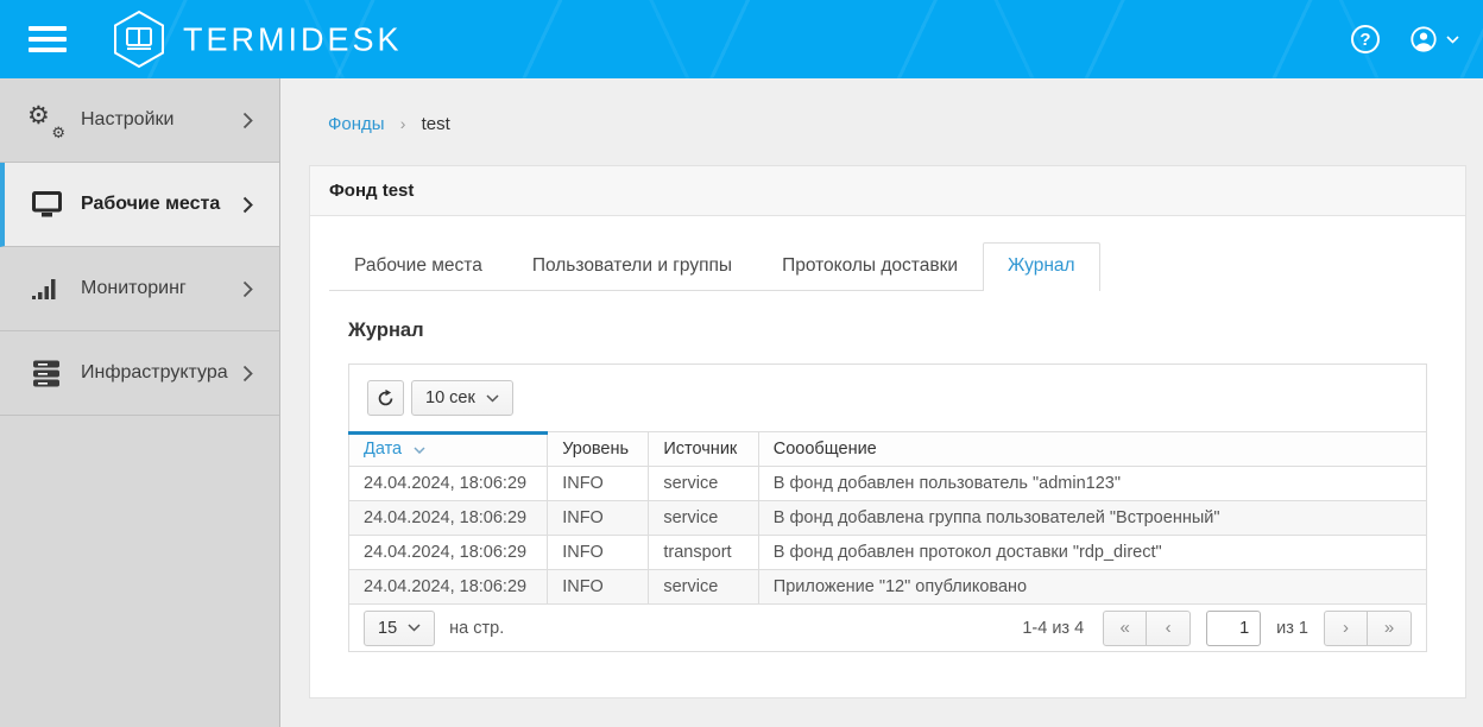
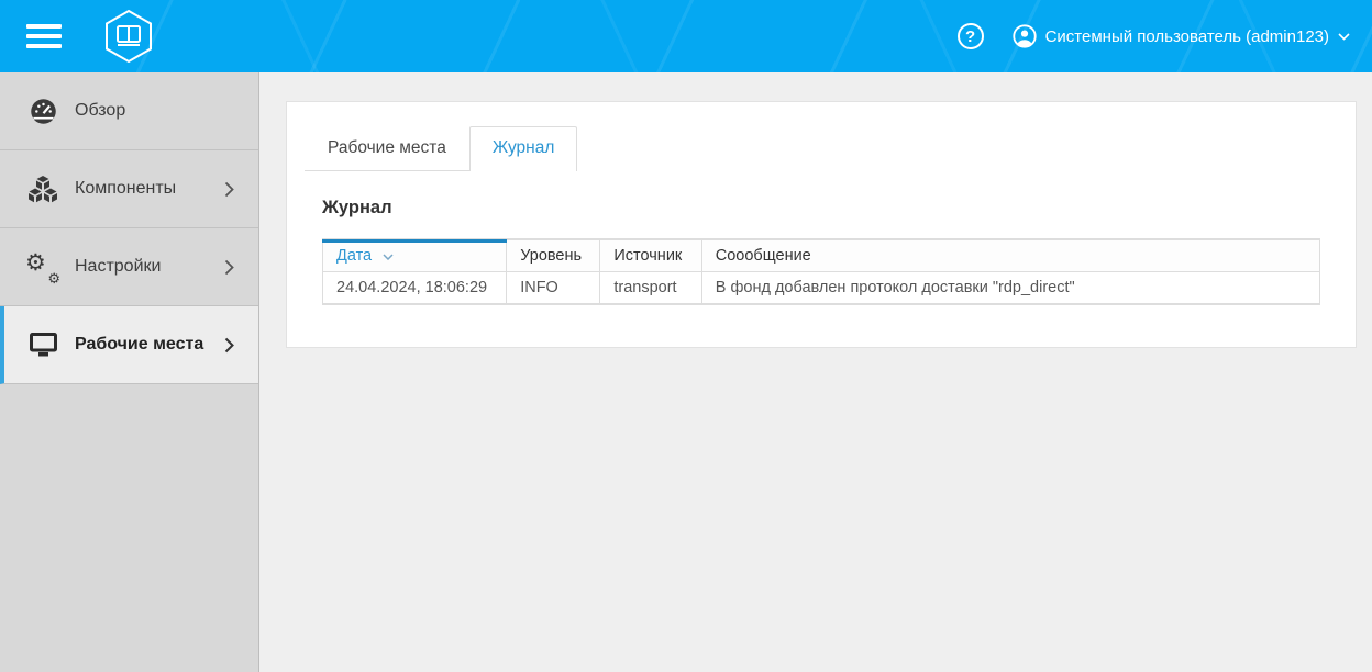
- TERMIDESK
  ?
+ Системный пользователь (admin123)
+ Обзор
+ Компоненты
  ⚙
  ⚙
  Настройки
  Рабочие места
- Мониторинг
- Инфраструктура
- Фонды › test
- Фонд test
  Рабочие места
- Пользователи и группы
- Протоколы доставки
  Журнал
  Журнал
- 10 сек
  Дата	Уровень	Источник	Соообщение
- 24.04.2024, 18:06:29	INFO	service	В фонд добавлен пользователь "admin123"
- 24.04.2024, 18:06:29	INFO	service	В фонд добавлена группа пользователей "Встроенный"
  24.04.2024, 18:06:29	INFO	transport	В фонд добавлен протокол доставки "rdp_direct"
- 24.04.2024, 18:06:29	INFO	service	Приложение "12" опубликовано
- 15
- на стр.
- 1-4 из 4
- «
- ‹
- 1
- из 1
- ›
- »
